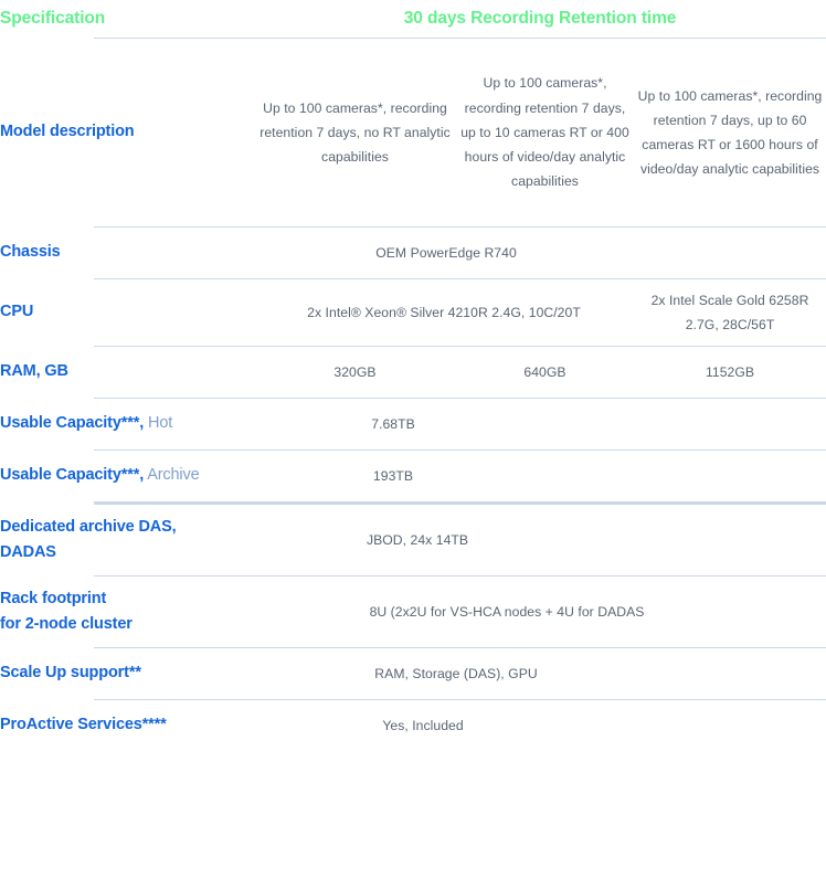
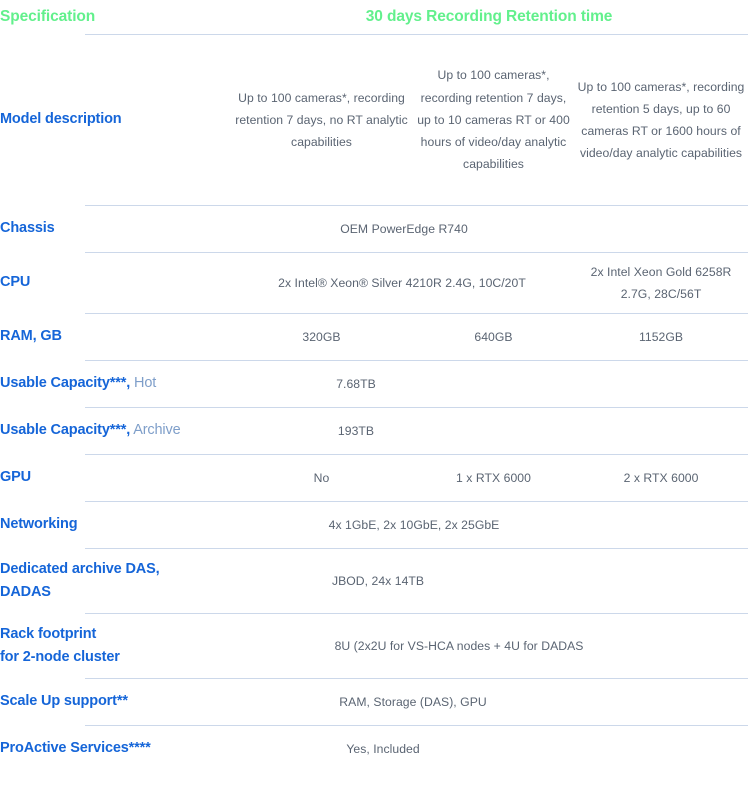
  Specification	30 days Recording Retention time
- Model description	Up to 100 cameras*, recording retention 7 days, no RT analytic capabilities	Up to 100 cameras*, recording retention 7 days, up to 10 cameras RT or 400 hours of video/day analytic capabilities	Up to 100 cameras*, recording retention 7 days, up to 60 cameras RT or 1600 hours of video/day analytic capabilities
+ Model description	Up to 100 cameras*, recording retention 7 days, no RT analytic capabilities	Up to 100 cameras*, recording retention 7 days, up to 10 cameras RT or 400 hours of video/day analytic capabilities	Up to 100 cameras*, recording retention 5 days, up to 60 cameras RT or 1600 hours of video/day analytic capabilities
  Chassis	OEM PowerEdge R740
- CPU	2x Intel® Xeon® Silver 4210R 2.4G, 10C/20T	2x Intel Scale Gold 6258R 2.7G, 28C/56T
+ CPU	2x Intel® Xeon® Silver 4210R 2.4G, 10C/20T	2x Intel Xeon Gold 6258R 2.7G, 28C/56T
  RAM, GB	320GB	640GB	1152GB
  Usable Capacity***, Hot	7.68TB
  Usable Capacity***, Archive	193TB
+ GPU	No	1 x RTX 6000	2 x RTX 6000
+ Networking	4x 1GbE, 2x 10GbE, 2x 25GbE
  Dedicated archive DAS,DADAS	JBOD, 24x 14TB
  Rack footprintfor 2-node cluster	8U (2x2U for VS-HCA nodes + 4U for DADAS
  Scale Up support**	RAM, Storage (DAS), GPU
  ProActive Services****	Yes, Included
